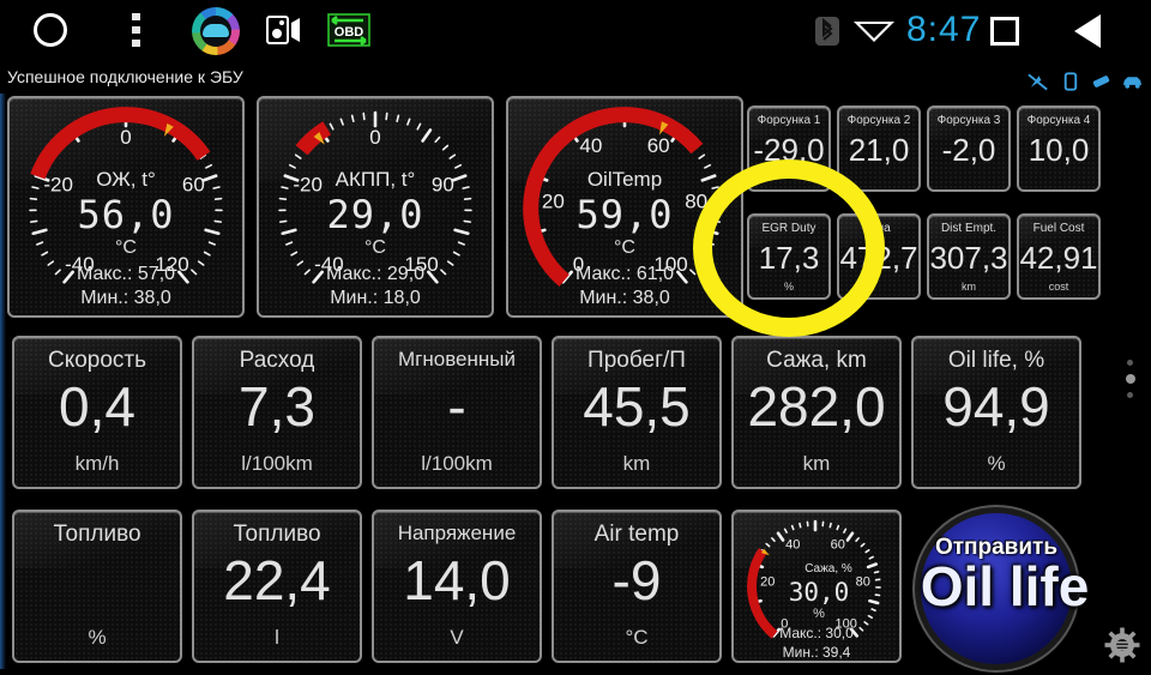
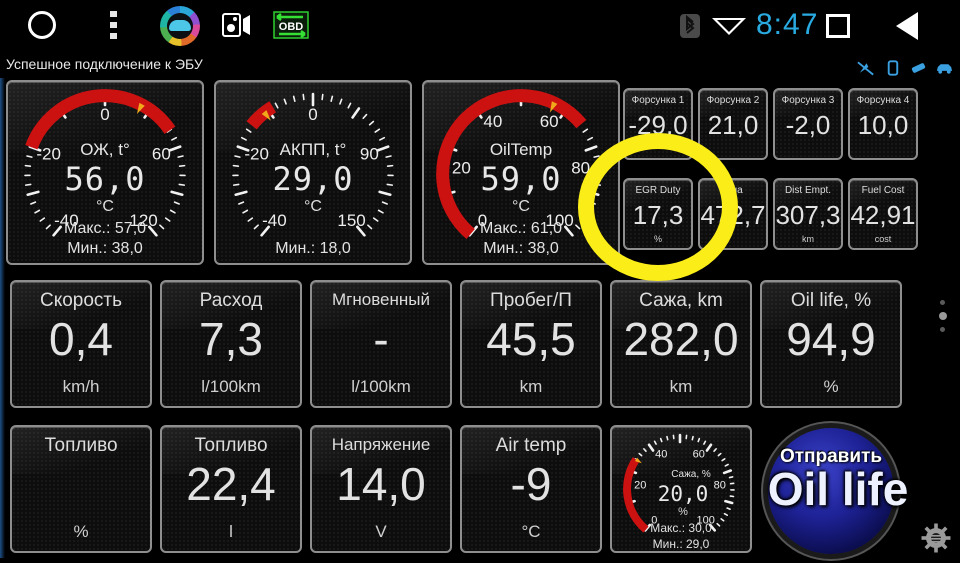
  OBD
  8:47
  Успешное подключение к ЭБУ
  -40
  -20
  0
  60
  120
  ОЖ, t°
  56,0
  °C
  Макс.: 57,0
  Мин.: 38,0
  -40
  -20
  0
  90
  150
  АКПП, t°
  29,0
  °C
- Макс.: 29,0
  Мин.: 18,0
  0
  20
  40
  60
  80
  100
  OilTemp
  59,0
  °C
  Макс.: 61,0
  Мин.: 38,0
  Форсунка 1
  -29,0
  Форсунка 2
  21,0
  Форсунка 3
  -2,0
  Форсунка 4
  10,0
  EGR Duty
  17,3
  %
  ...на
  472,7
  Dist Empt.
  307,3
  km
  Fuel Cost
  42,91
  cost
  Скорость
  0,4
  km/h
  Расход
  7,3
  l/100km
  Мгновенный
  -
  l/100km
  Пробег/П
  45,5
  km
  Сажа, km
  282,0
  km
  Oil life, %
  94,9
  %
  Топливо
  %
  Топливо
  22,4
  l
  Напряжение
  14,0
  V
  Air temp
  -9
  °C
  0
  20
  40
  60
  80
  100
  Сажа, %
- 30,0
+ 20,0
  %
  Макс.: 30,0
- Мин.: 39,4
+ Мин.: 29,0
  Отправить
  Oil life
